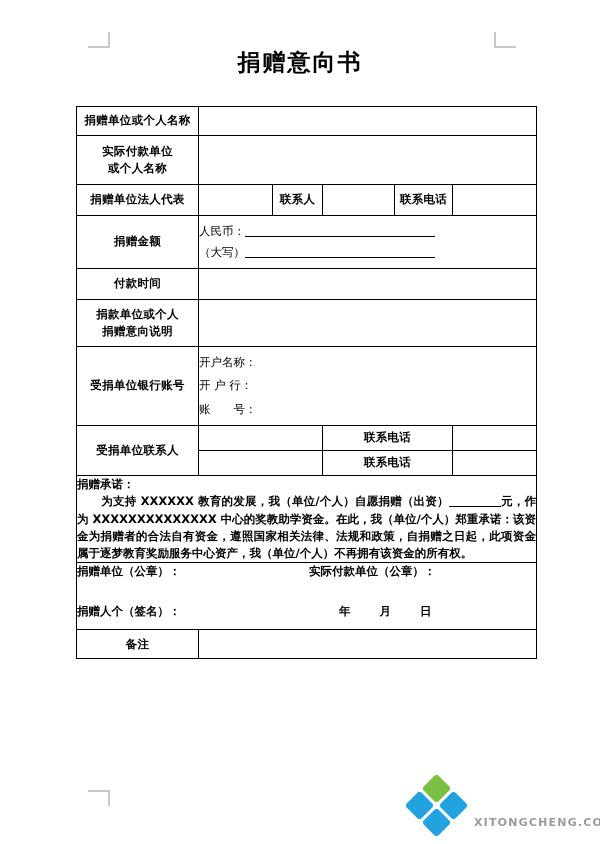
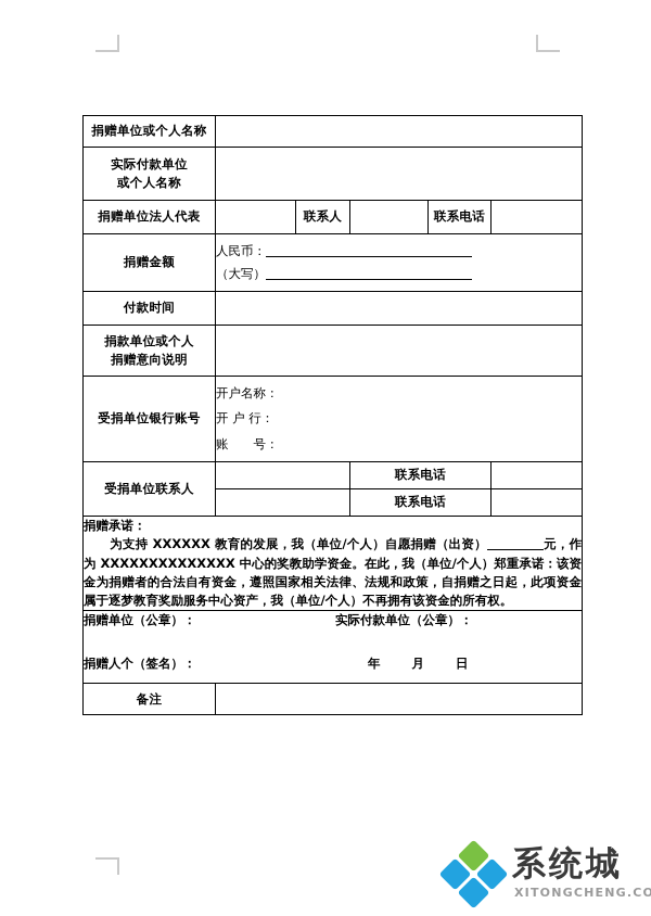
- 捐赠意向书
  捐赠单位或个人名称
  实际付款单位 或个人名称
  捐赠单位法人代表		联系人		联系电话
  捐赠金额	人民币： （大写）
  付款时间
  捐款单位或个人 捐赠意向说明
  受捐单位银行账号	开户名称： 开 户 行： 账 号：
  受捐单位联系人		联系电话
  	联系电话
  捐赠承诺： 为支持 XXXXXX 教育的发展，我（单位/个人）自愿捐赠（出资） 元，作为 XXXXXXXXXXXXXX 中心的奖教助学资金。在此，我（单位/个人）郑重承诺：该资金为捐赠者的合法自有资金，遵照国家相关法律、法规和政策，自捐赠之日起，此项资金属于逐梦教育奖励服务中心资产，我（单位/个人）不再拥有该资金的所有权。
  捐赠单位（公章）： 实际付款单位（公章）： 捐赠人个（签名）： 年 月 日
  备注
+ 系统城
  XITONGCHENG.CO
